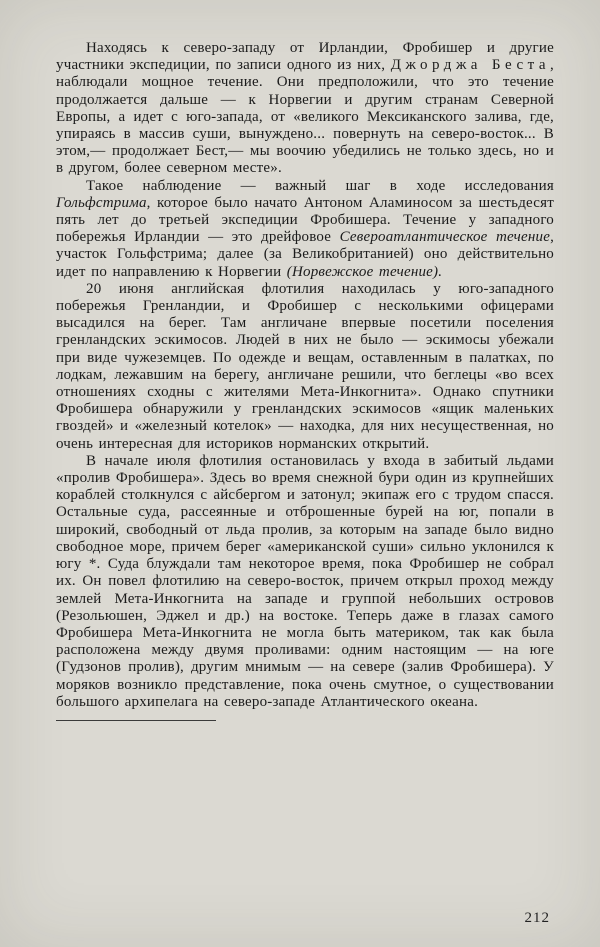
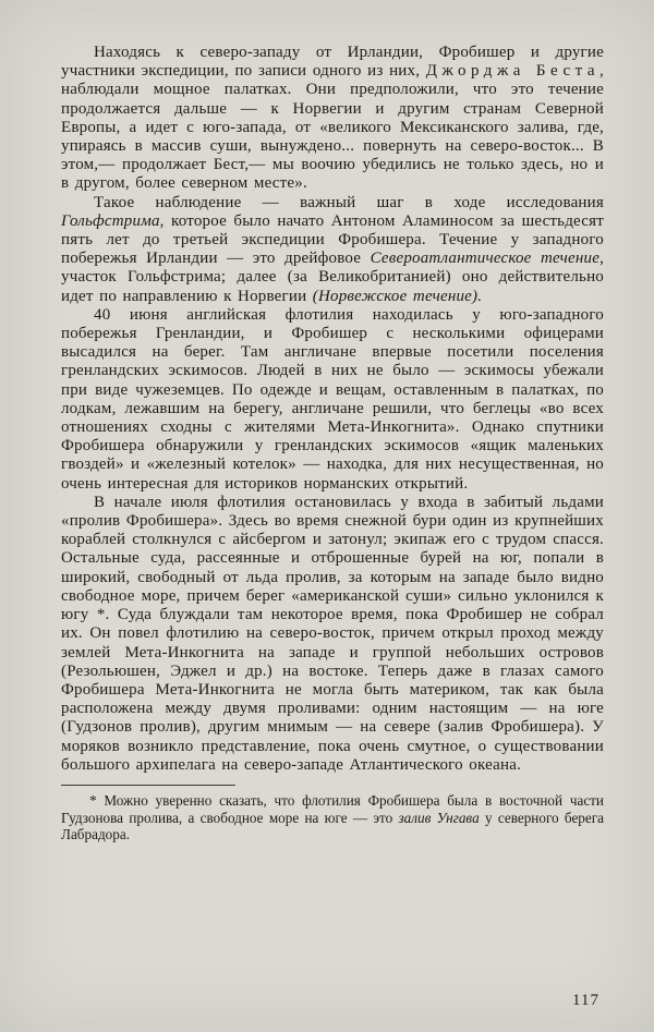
- Находясь к северо-западу от Ирландии, Фробишер и другие участники экспедиции, по записи одного из них, Джорджа Беста, наблюдали мощное течение. Они предположили, что это течение продолжается дальше — к Норвегии и другим странам Северной Европы, а идет с юго-запада, от «великого Мексиканского залива, где, упираясь в массив суши, вынуждено... повернуть на северо-восток... В этом,— продолжает Бест,— мы воочию убедились не только здесь, но и в другом, более северном месте».
+ Находясь к северо-западу от Ирландии, Фробишер и другие участники экспедиции, по записи одного из них, Джорджа Беста, наблюдали мощное палатках. Они предположили, что это течение продолжается дальше — к Норвегии и другим странам Северной Европы, а идет с юго-запада, от «великого Мексиканского залива, где, упираясь в массив суши, вынуждено... повернуть на северо-восток... В этом,— продолжает Бест,— мы воочию убедились не только здесь, но и в другом, более северном месте».
  Такое наблюдение — важный шаг в ходе исследования Гольфстрима, которое было начато Антоном Аламиносом за шестьдесят пять лет до третьей экспедиции Фробишера. Течение у западного побережья Ирландии — это дрейфовое Североатлантическое течение, участок Гольфстрима; далее (за Великобританией) оно действительно идет по направлению к Норвегии (Норвежское течение).
- 20 июня английская флотилия находилась у юго-западного побережья Гренландии, и Фробишер с несколькими офицерами высадился на берег. Там англичане впервые посетили поселения гренландских эскимосов. Людей в них не было — эскимосы убежали при виде чужеземцев. По одежде и вещам, оставленным в палатках, по лодкам, лежавшим на берегу, англичане решили, что беглецы «во всех отношениях сходны с жителями Мета-Инкогнита». Однако спутники Фробишера обнаружили у гренландских эскимосов «ящик маленьких гвоздей» и «железный котелок» — находка, для них несущественная, но очень интересная для историков норманских открытий.
+ 40 июня английская флотилия находилась у юго-западного побережья Гренландии, и Фробишер с несколькими офицерами высадился на берег. Там англичане впервые посетили поселения гренландских эскимосов. Людей в них не было — эскимосы убежали при виде чужеземцев. По одежде и вещам, оставленным в палатках, по лодкам, лежавшим на берегу, англичане решили, что беглецы «во всех отношениях сходны с жителями Мета-Инкогнита». Однако спутники Фробишера обнаружили у гренландских эскимосов «ящик маленьких гвоздей» и «железный котелок» — находка, для них несущественная, но очень интересная для историков норманских открытий.
  В начале июля флотилия остановилась у входа в забитый льдами «пролив Фробишера». Здесь во время снежной бури один из крупнейших кораблей столкнулся с айсбергом и затонул; экипаж его с трудом спасся. Остальные суда, рассеянные и отброшенные бурей на юг, попали в широкий, свободный от льда пролив, за которым на западе было видно свободное море, причем берег «американской суши» сильно уклонился к югу *. Суда блуждали там некоторое время, пока Фробишер не собрал их. Он повел флотилию на северо-восток, причем открыл проход между землей Мета-Инкогнита на западе и группой небольших островов (Резольюшен, Эджел и др.) на востоке. Теперь даже в глазах самого Фробишера Мета-Инкогнита не могла быть материком, так как была расположена между двумя проливами: одним настоящим — на юге (Гудзонов пролив), другим мнимым — на севере (залив Фробишера). У моряков возникло представление, пока очень смутное, о существовании большого архипелага на северо-западе Атлантического океана.
+ * Можно уверенно сказать, что флотилия Фробишера была в восточной части Гудзонова пролива, а свободное море на юге — это залив Унгава у северного берега Лабрадора.
- 212
+ 117
